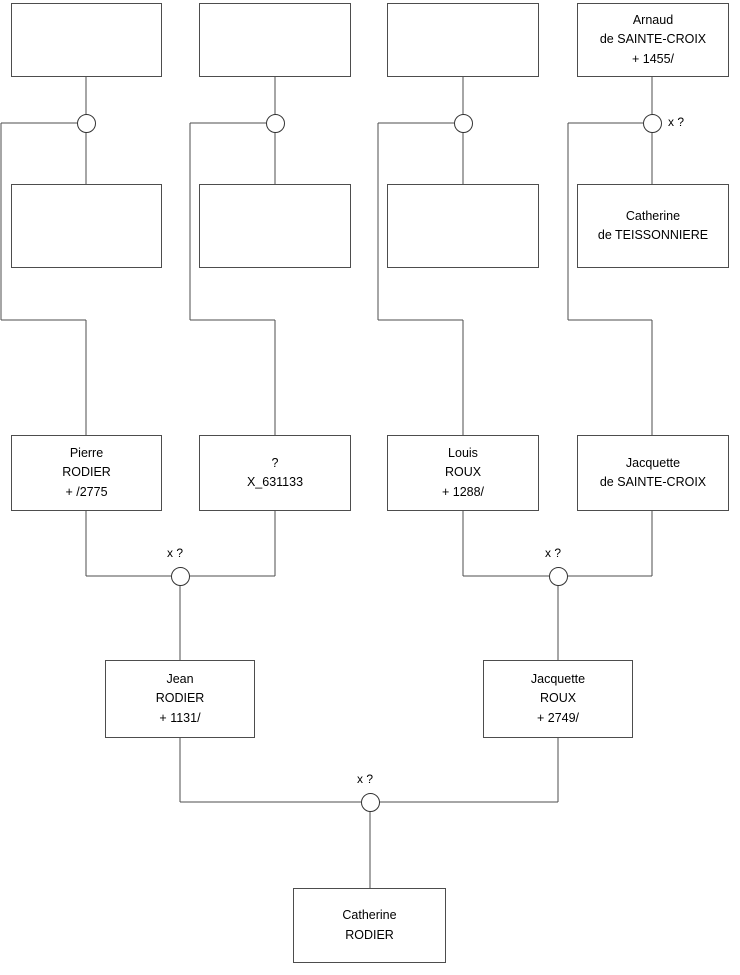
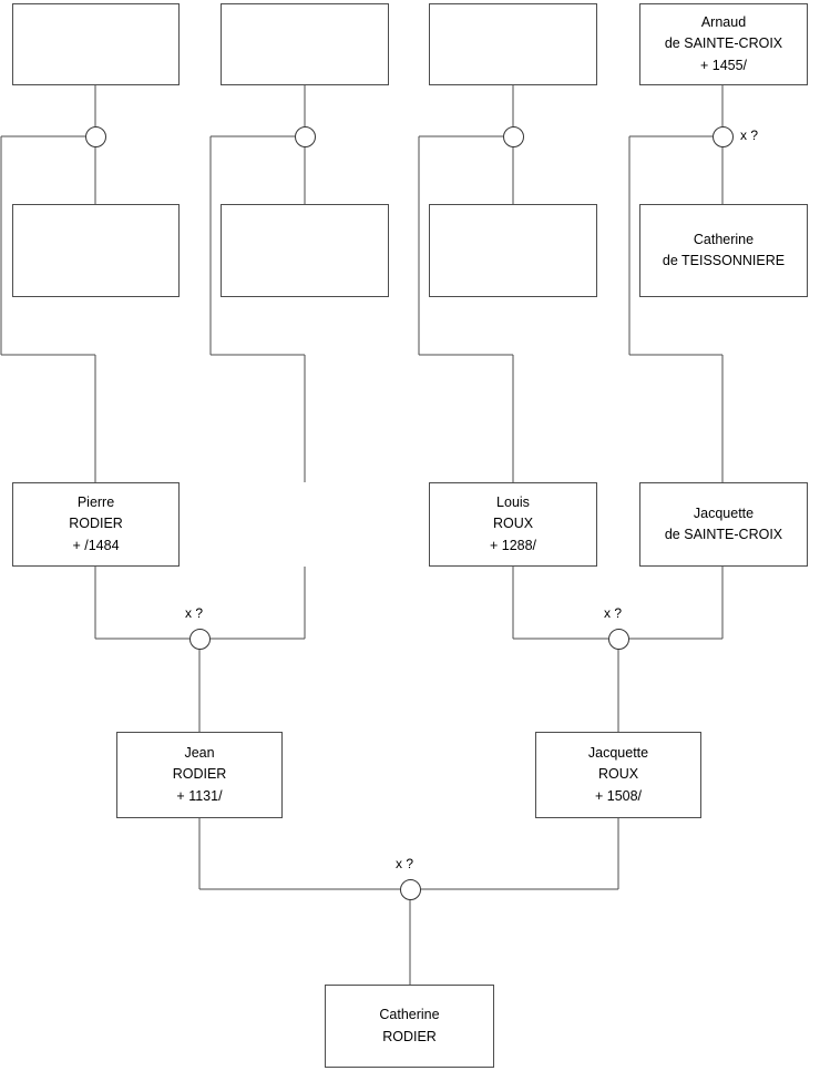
  Arnaud
  de SAINTE-CROIX
  + 1455/
  x ?
  Catherine
  de TEISSONNIERE
  Pierre
  RODIER
- + /2775
+ + /1484
- ?
- X_631133
  Louis
  ROUX
  + 1288/
  Jacquette
  de SAINTE-CROIX
  x ?
  x ?
  Jean
  RODIER
  + 1131/
  Jacquette
  ROUX
- + 2749/
+ + 1508/
  x ?
  Catherine
  RODIER
